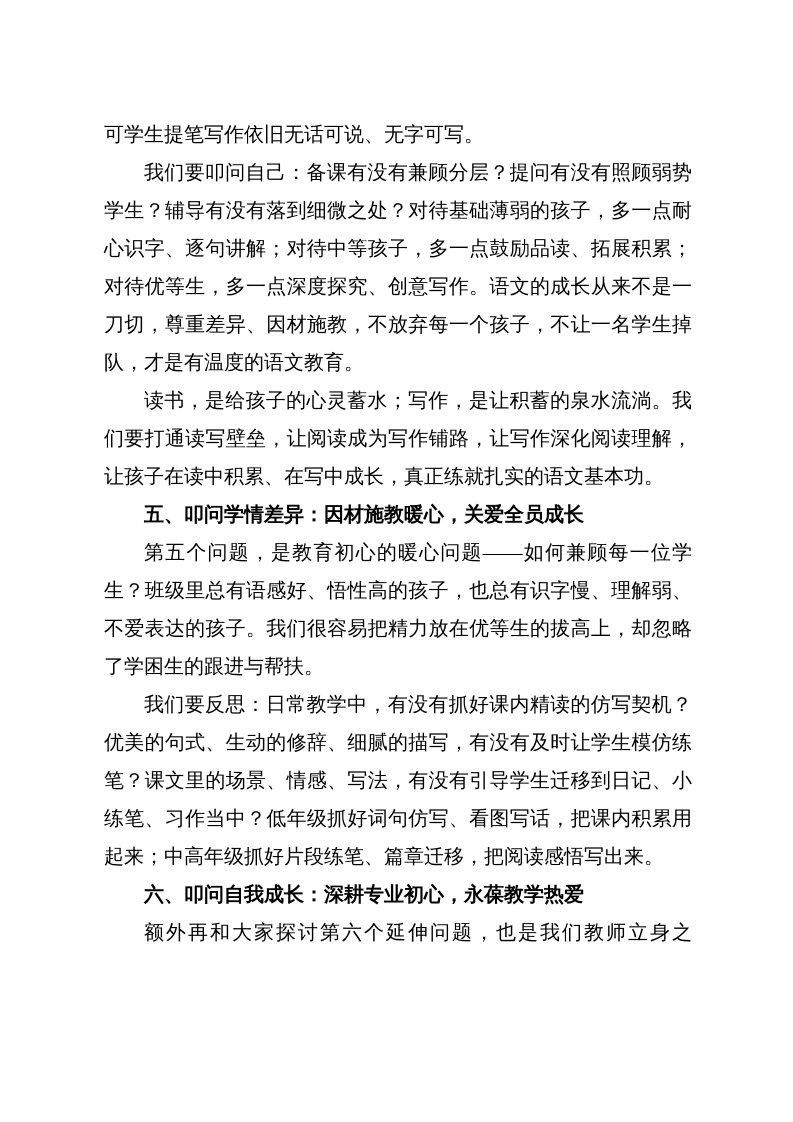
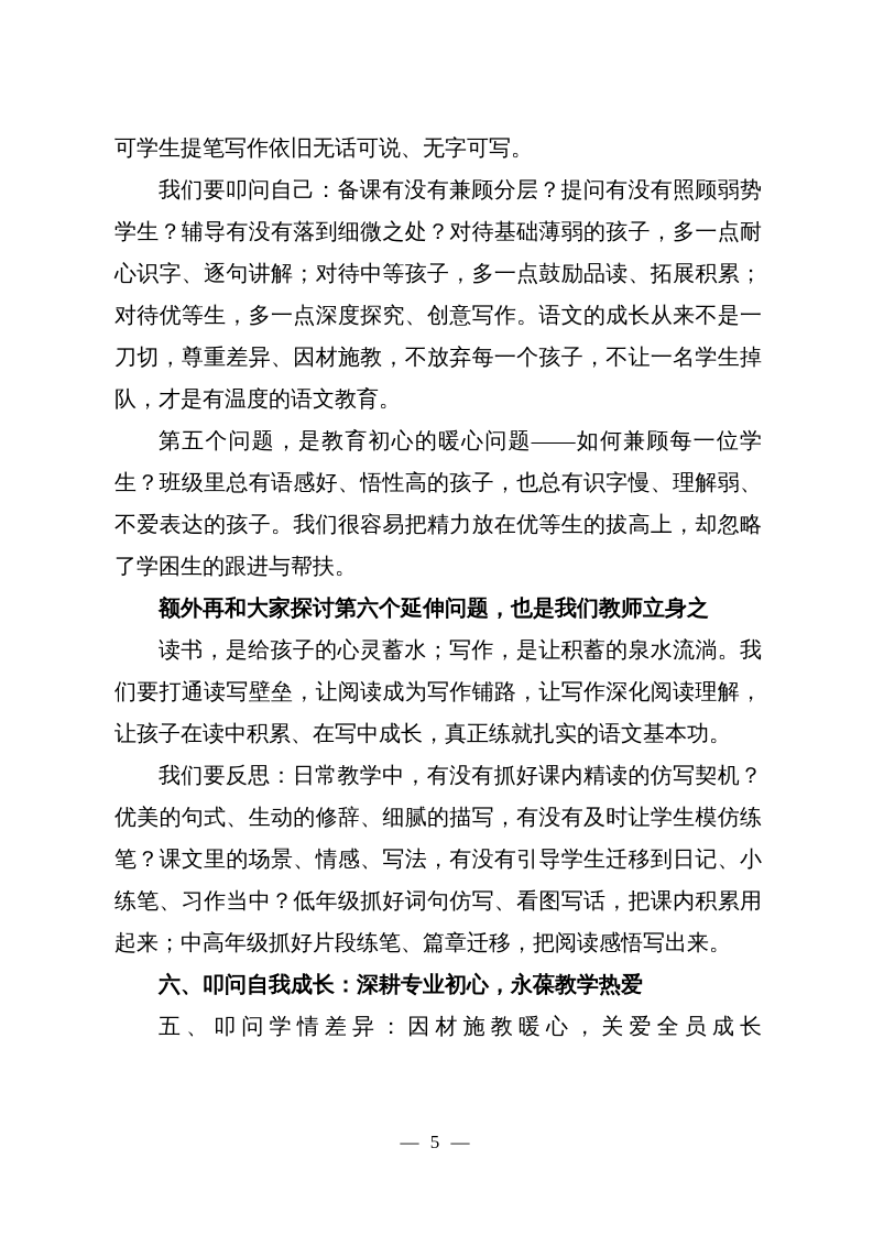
  可学生提笔写作依旧无话可说、无字可写。
  我们要叩问自己：备课有没有兼顾分层？提问有没有照顾弱势学生？辅导有没有落到细微之处？对待基础薄弱的孩子，多一点耐心识字、逐句讲解；对待中等孩子，多一点鼓励品读、拓展积累；对待优等生，多一点深度探究、创意写作。语文的成长从来不是一刀切，尊重差异、因材施教，不放弃每一个孩子，不让一名学生掉队，才是有温度的语文教育。
- 读书，是给孩子的心灵蓄水；写作，是让积蓄的泉水流淌。我们要打通读写壁垒，让阅读成为写作铺路，让写作深化阅读理解，让孩子在读中积累、在写中成长，真正练就扎实的语文基本功。
+ 第五个问题，是教育初心的暖心问题——如何兼顾每一位学生？班级里总有语感好、悟性高的孩子，也总有识字慢、理解弱、不爱表达的孩子。我们很容易把精力放在优等生的拔高上，却忽略了学困生的跟进与帮扶。
- 五、叩问学情差异：因材施教暖心，关爱全员成长
+ 额外再和大家探讨第六个延伸问题，也是我们教师立身之
- 第五个问题，是教育初心的暖心问题——如何兼顾每一位学生？班级里总有语感好、悟性高的孩子，也总有识字慢、理解弱、不爱表达的孩子。我们很容易把精力放在优等生的拔高上，却忽略了学困生的跟进与帮扶。
+ 读书，是给孩子的心灵蓄水；写作，是让积蓄的泉水流淌。我们要打通读写壁垒，让阅读成为写作铺路，让写作深化阅读理解，让孩子在读中积累、在写中成长，真正练就扎实的语文基本功。
  我们要反思：日常教学中，有没有抓好课内精读的仿写契机？优美的句式、生动的修辞、细腻的描写，有没有及时让学生模仿练笔？课文里的场景、情感、写法，有没有引导学生迁移到日记、小练笔、习作当中？低年级抓好词句仿写、看图写话，把课内积累用起来；中高年级抓好片段练笔、篇章迁移，把阅读感悟写出来。
  六、叩问自我成长：深耕专业初心，永葆教学热爱
- 额外再和大家探讨第六个延伸问题，也是我们教师立身之
+ 五、叩问学情差异：因材施教暖心，关爱全员成长
+ — 5 —
